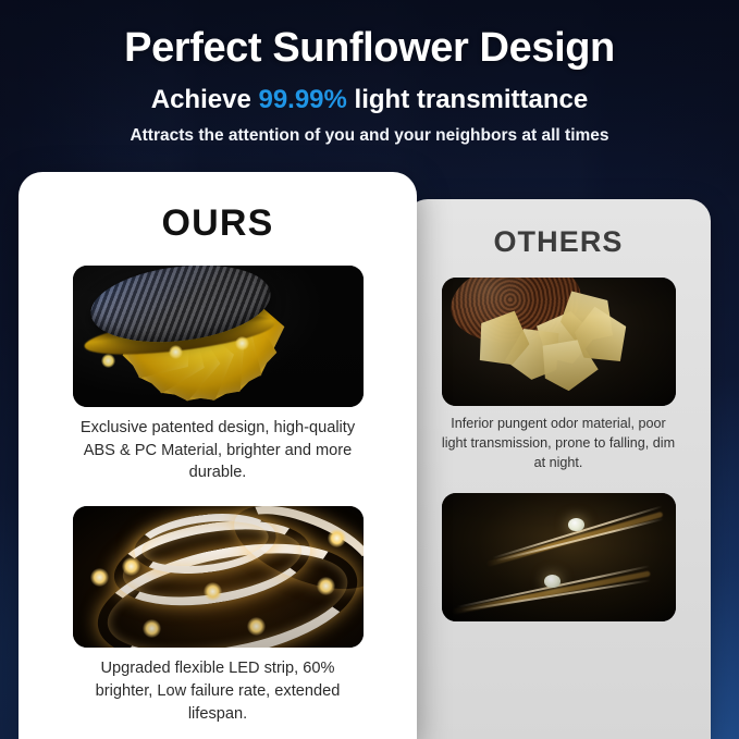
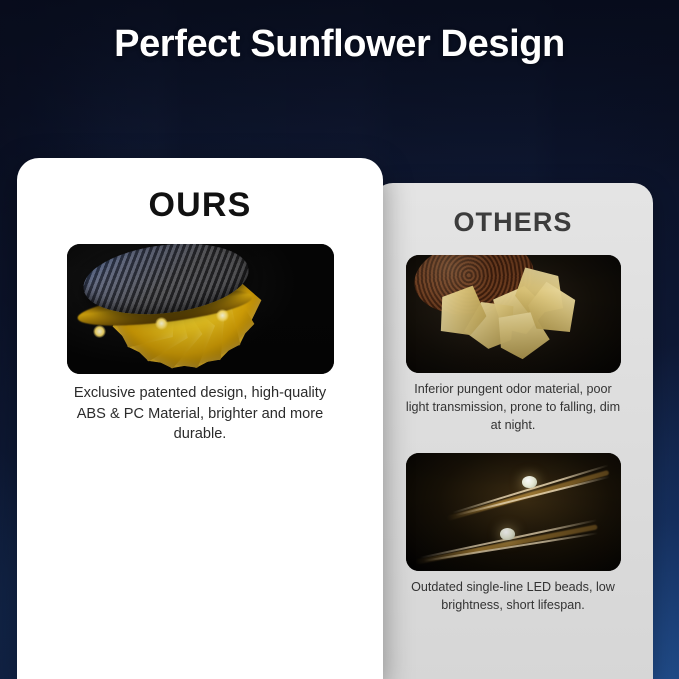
  Perfect Sunflower Design
- Achieve 99.99% light transmittance
- Attracts the attention of you and your neighbors at all times
  OTHERS
  Inferior pungent odor material, poor light transmission, prone to falling, dim at night.
+ Outdated single-line LED beads, low brightness, short lifespan.
  OURS
  Exclusive patented design, high-quality ABS & PC Material, brighter and more durable.
- Upgraded flexible LED strip, 60% brighter, Low failure rate, extended lifespan.
